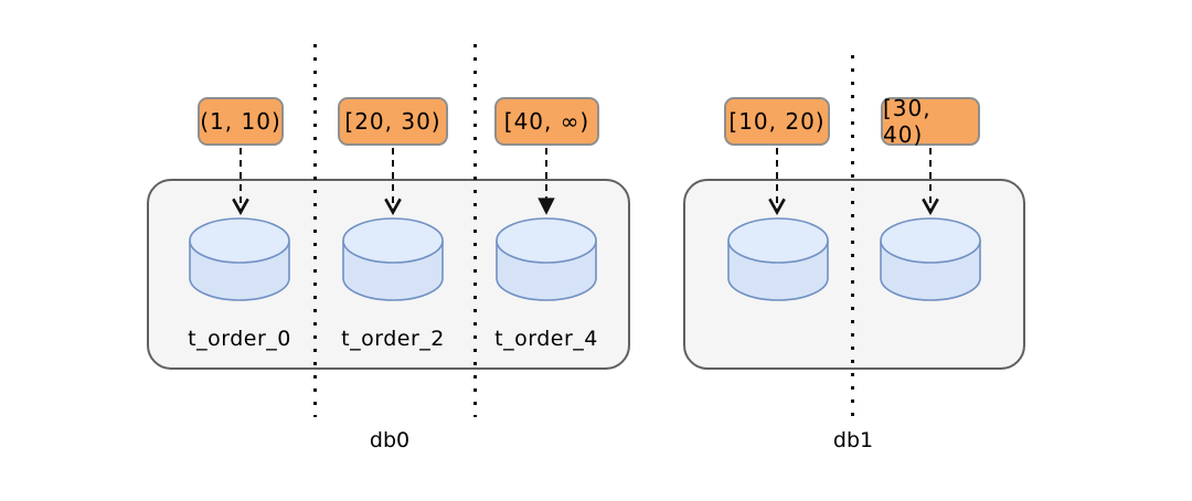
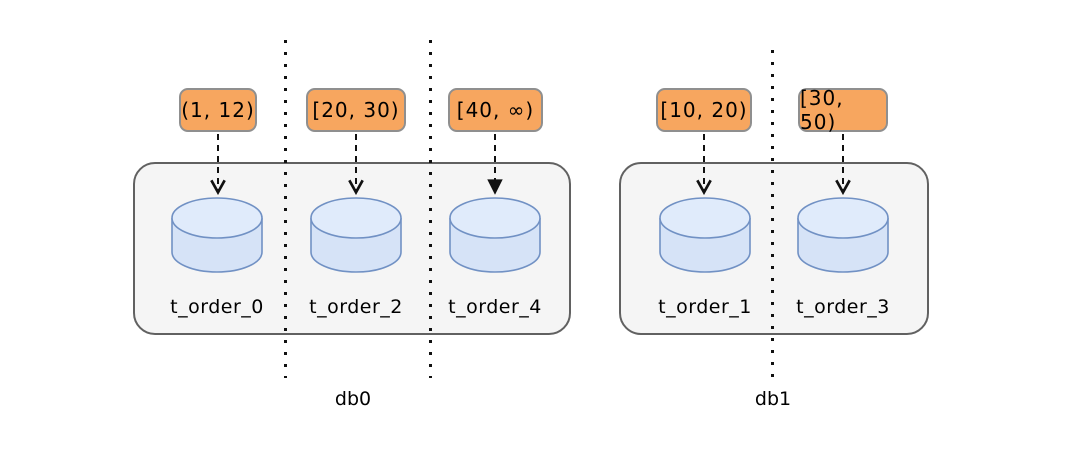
- (1, 10)
+ (1, 12)
  [20, 30)
  [40, ∞)
  [10, 20)
- [30, 40)
+ [30, 50)
  t_order_0
  t_order_2
  t_order_4
+ t_order_1
+ t_order_3
  db0
  db1
